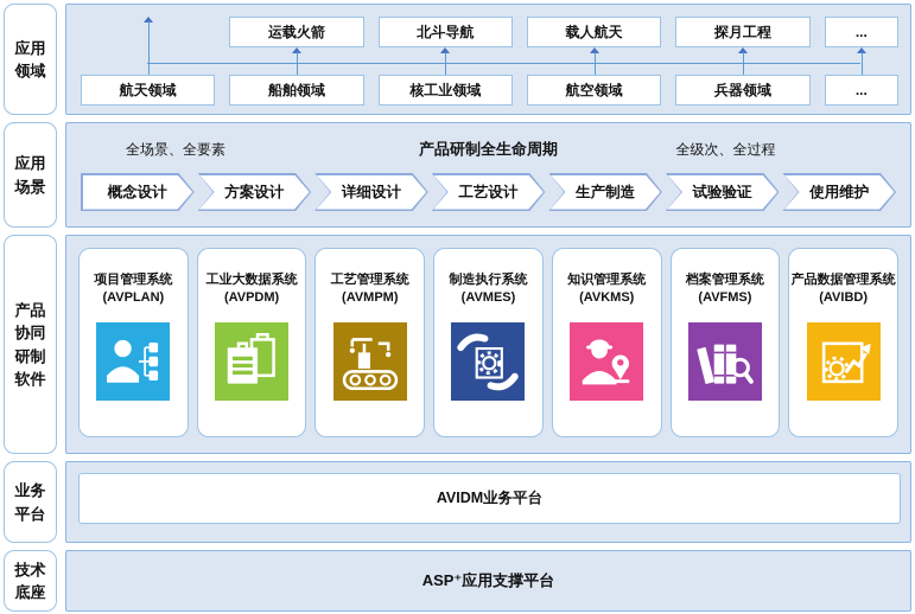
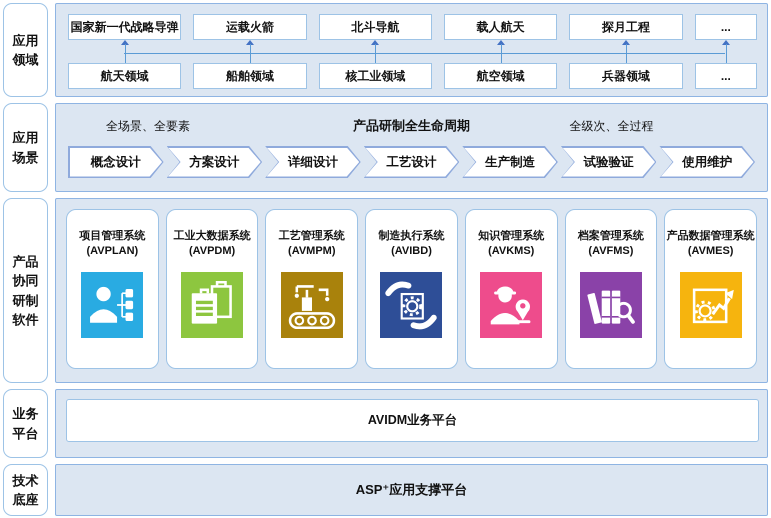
  应用领域
+ 国家新一代战略导弹
  航天领域
  运载火箭
  船舶领域
  北斗导航
  核工业领域
  载人航天
  航空领域
  探月工程
  兵器领域
  ...
  ...
  应用场景
  全场景、全要素
  产品研制全生命周期
  全级次、全过程
  概念设计
  方案设计
  详细设计
  工艺设计
  生产制造
  试验验证
  使用维护
  产品协同研制软件
  项目管理系统
  (AVPLAN)
  工业大数据系统
  (AVPDM)
  工艺管理系统
  (AVMPM)
  制造执行系统
- (AVMES)
+ (AVIBD)
  知识管理系统
  (AVKMS)
  档案管理系统
  (AVFMS)
  产品数据管理系统
- (AVIBD)
+ (AVMES)
  业务平台
  AVIDM业务平台
  技术底座
  ASP⁺应用支撑平台
